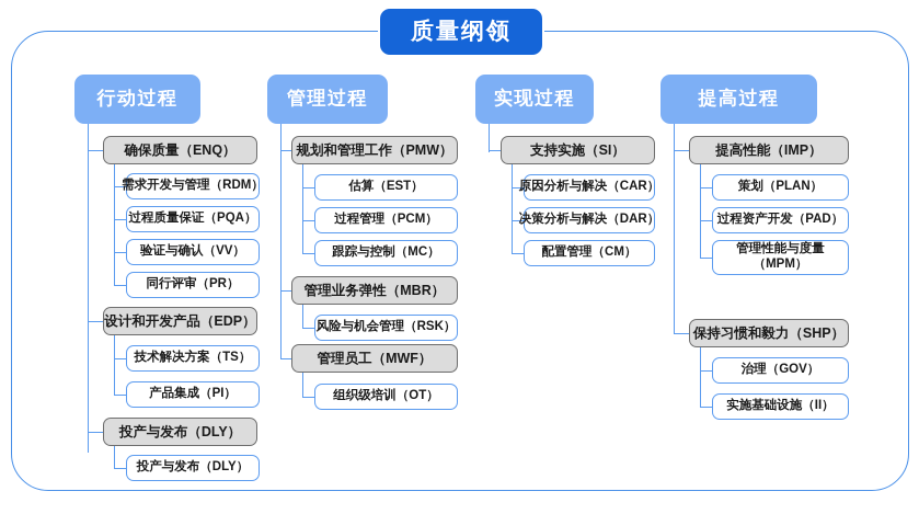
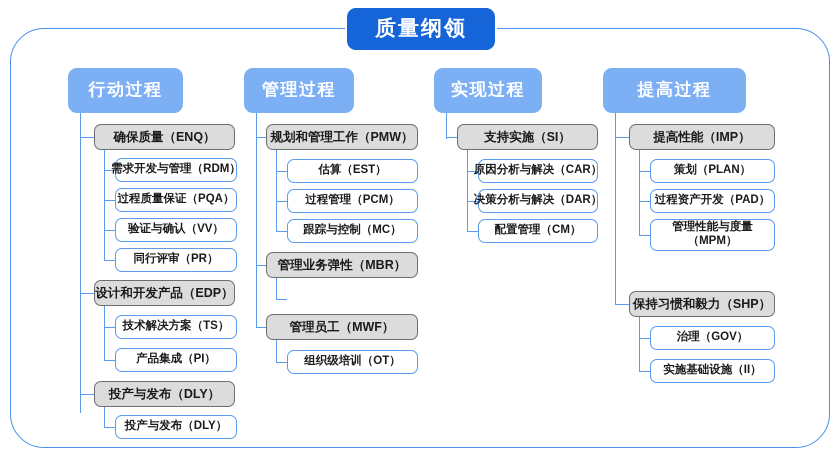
  质量纲领
  行动过程
  管理过程
  实现过程
  提高过程
  确保质量（ENQ）
  需求开发与管理（RDM）
  过程质量保证（PQA）
  验证与确认（VV）
  同行评审（PR）
  设计和开发产品（EDP）
  技术解决方案（TS）
  产品集成（PI）
  投产与发布（DLY）
  投产与发布（DLY）
  规划和管理工作（PMW）
  估算（EST）
  过程管理（PCM）
  跟踪与控制（MC）
  管理业务弹性（MBR）
- 风险与机会管理（RSK）
  管理员工（MWF）
  组织级培训（OT）
  支持实施（SI）
  原因分析与解决（CAR）
  决策分析与解决（DAR）
  配置管理（CM）
  提高性能（IMP）
  策划（PLAN）
  过程资产开发（PAD）
  管理性能与度量（MPM）
  保持习惯和毅力（SHP）
  治理（GOV）
  实施基础设施（II）
